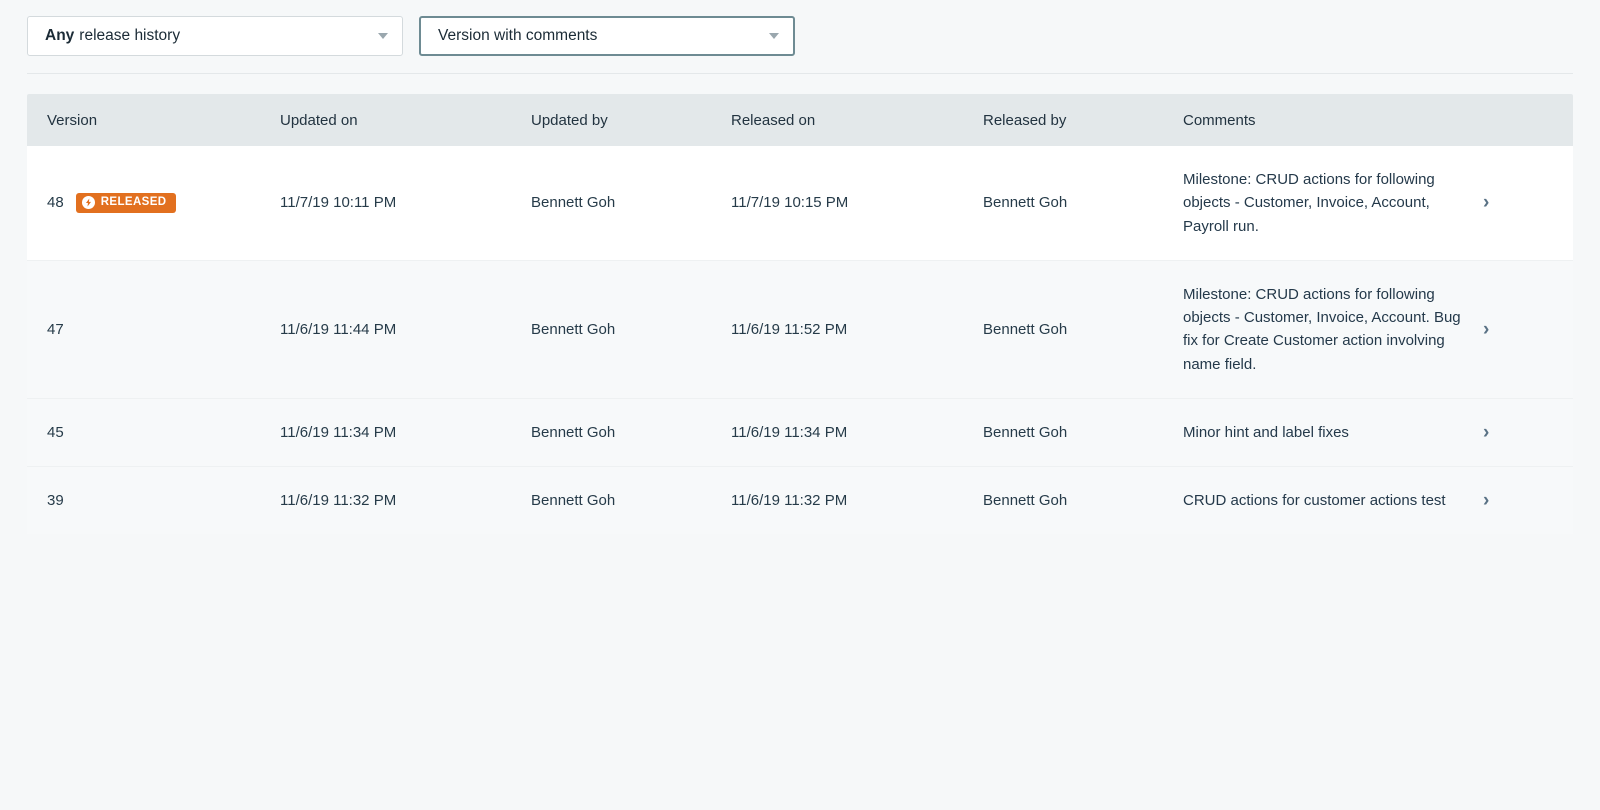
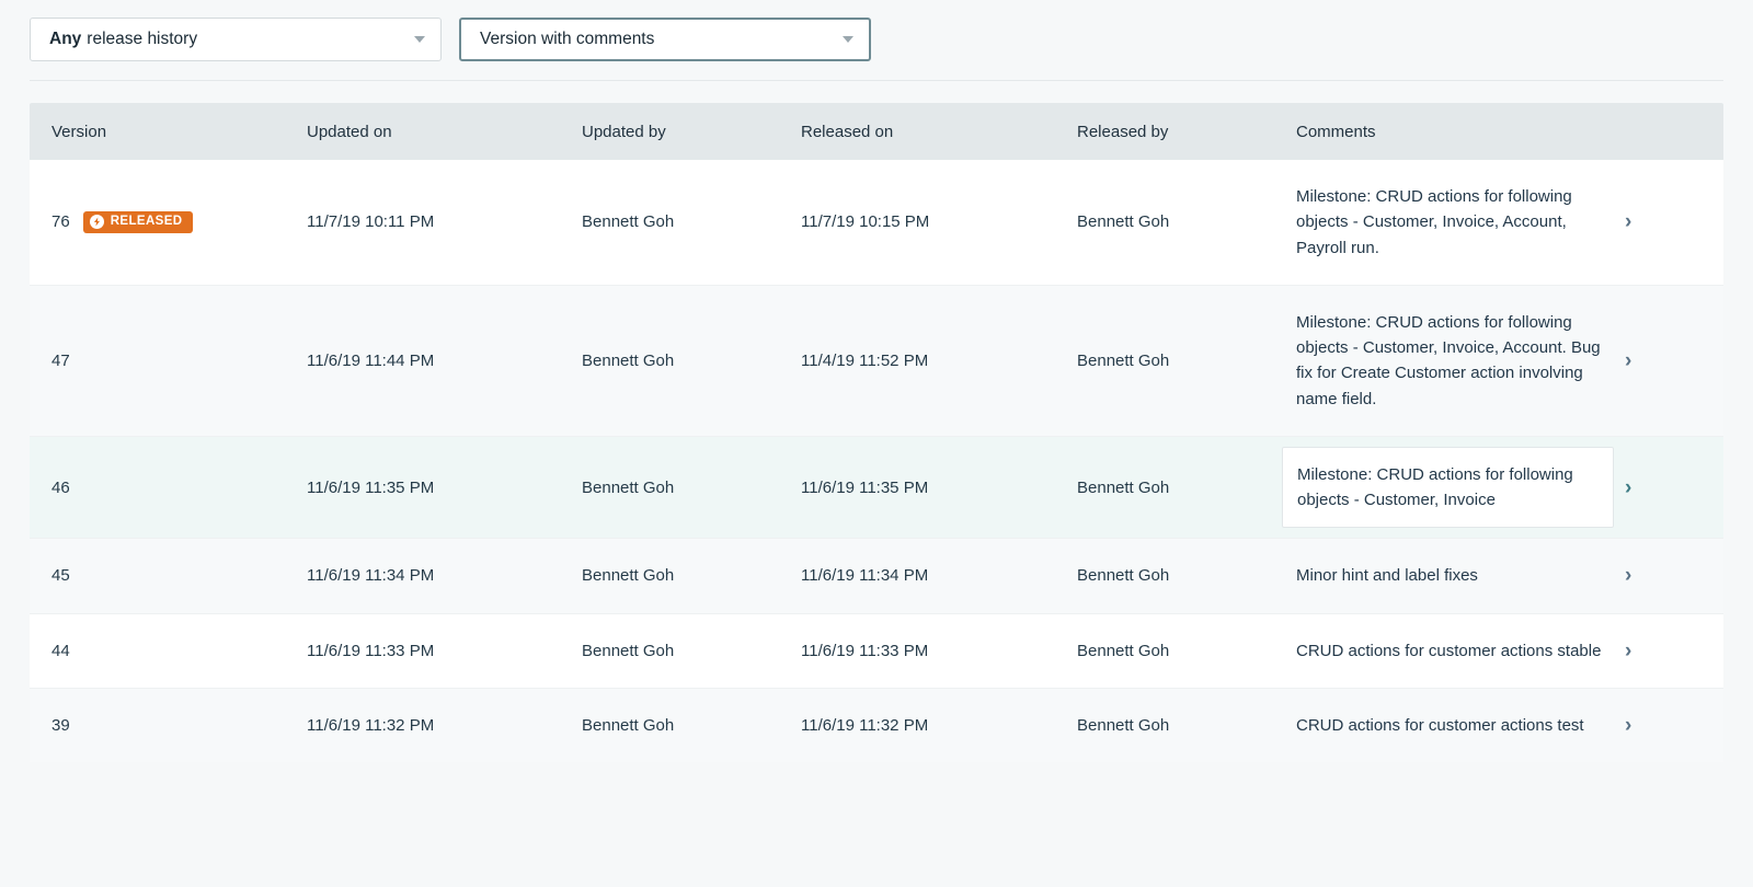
  Any
  release history
  Version with comments
  Version	Updated on	Updated by	Released on	Released by	Comments
- 48 RELEASED	11/7/19 10:11 PM	Bennett Goh	11/7/19 10:15 PM	Bennett Goh	Milestone: CRUD actions for following objects - Customer, Invoice, Account, Payroll run.	›
+ 76 RELEASED	11/7/19 10:11 PM	Bennett Goh	11/7/19 10:15 PM	Bennett Goh	Milestone: CRUD actions for following objects - Customer, Invoice, Account, Payroll run.	›
- 47	11/6/19 11:44 PM	Bennett Goh	11/6/19 11:52 PM	Bennett Goh	Milestone: CRUD actions for following objects - Customer, Invoice, Account. Bug fix for Create Customer action involving name field.	›
+ 47	11/6/19 11:44 PM	Bennett Goh	11/4/19 11:52 PM	Bennett Goh	Milestone: CRUD actions for following objects - Customer, Invoice, Account. Bug fix for Create Customer action involving name field.	›
+ 46	11/6/19 11:35 PM	Bennett Goh	11/6/19 11:35 PM	Bennett Goh	Milestone: CRUD actions for following objects - Customer, Invoice	›
  45	11/6/19 11:34 PM	Bennett Goh	11/6/19 11:34 PM	Bennett Goh	Minor hint and label fixes	›
+ 44	11/6/19 11:33 PM	Bennett Goh	11/6/19 11:33 PM	Bennett Goh	CRUD actions for customer actions stable	›
  39	11/6/19 11:32 PM	Bennett Goh	11/6/19 11:32 PM	Bennett Goh	CRUD actions for customer actions test	›
